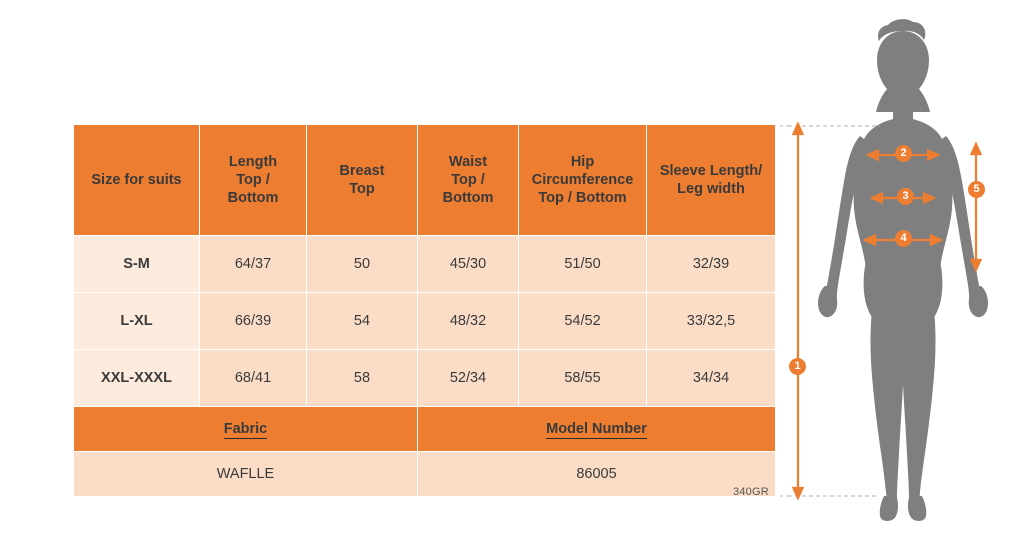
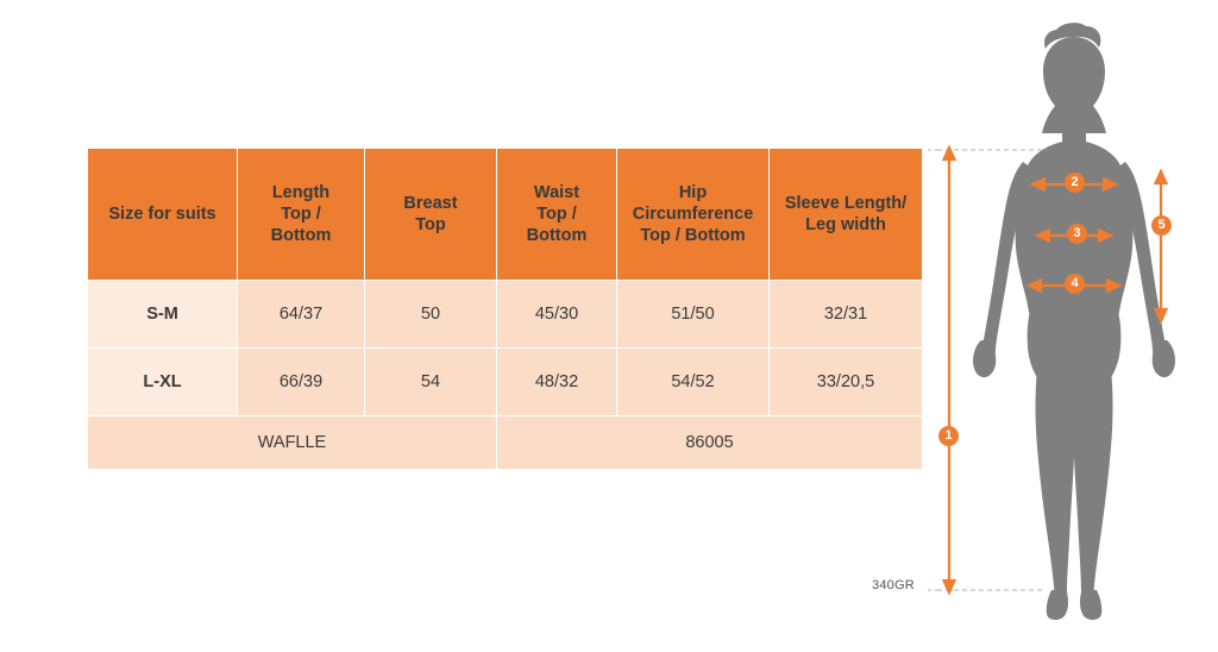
  Size for suits	Length Top / Bottom	Breast Top	Waist Top / Bottom	Hip Circumference Top / Bottom	Sleeve Length/ Leg width
- S-M	64/37	50	45/30	51/50	32/39
+ S-M	64/37	50	45/30	51/50	32/31
- L-XL	66/39	54	48/32	54/52	33/32,5
+ L-XL	66/39	54	48/32	54/52	33/20,5
- XXL-XXXL	68/41	58	52/34	58/55	34/34
- Fabric	Model Number
  WAFLLE	86005
  340GR
  1
  2
  3
  4
  5
